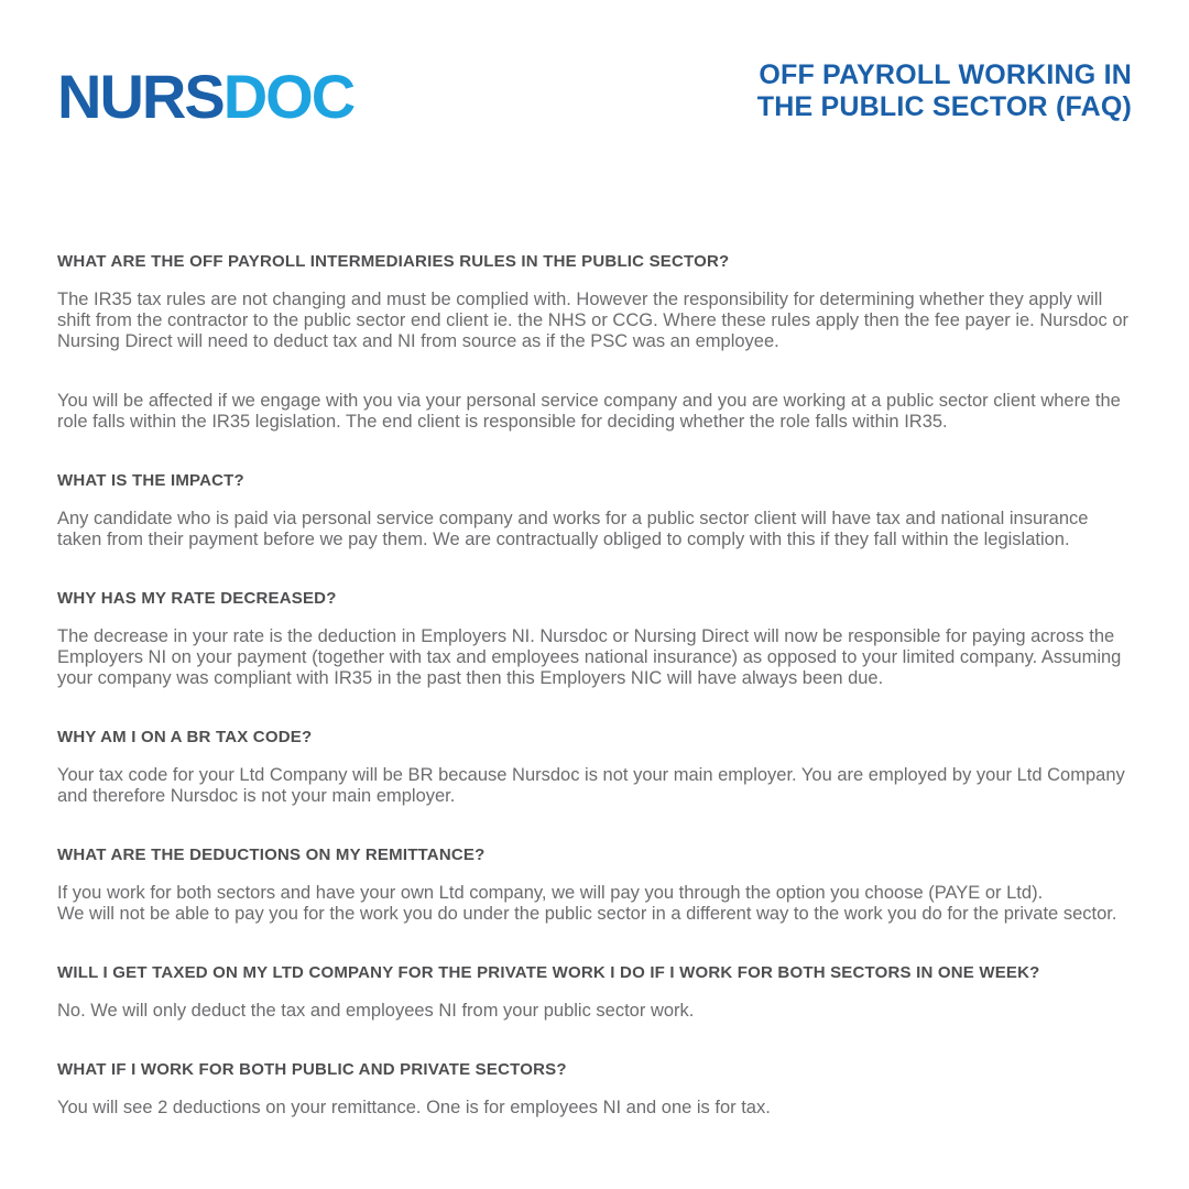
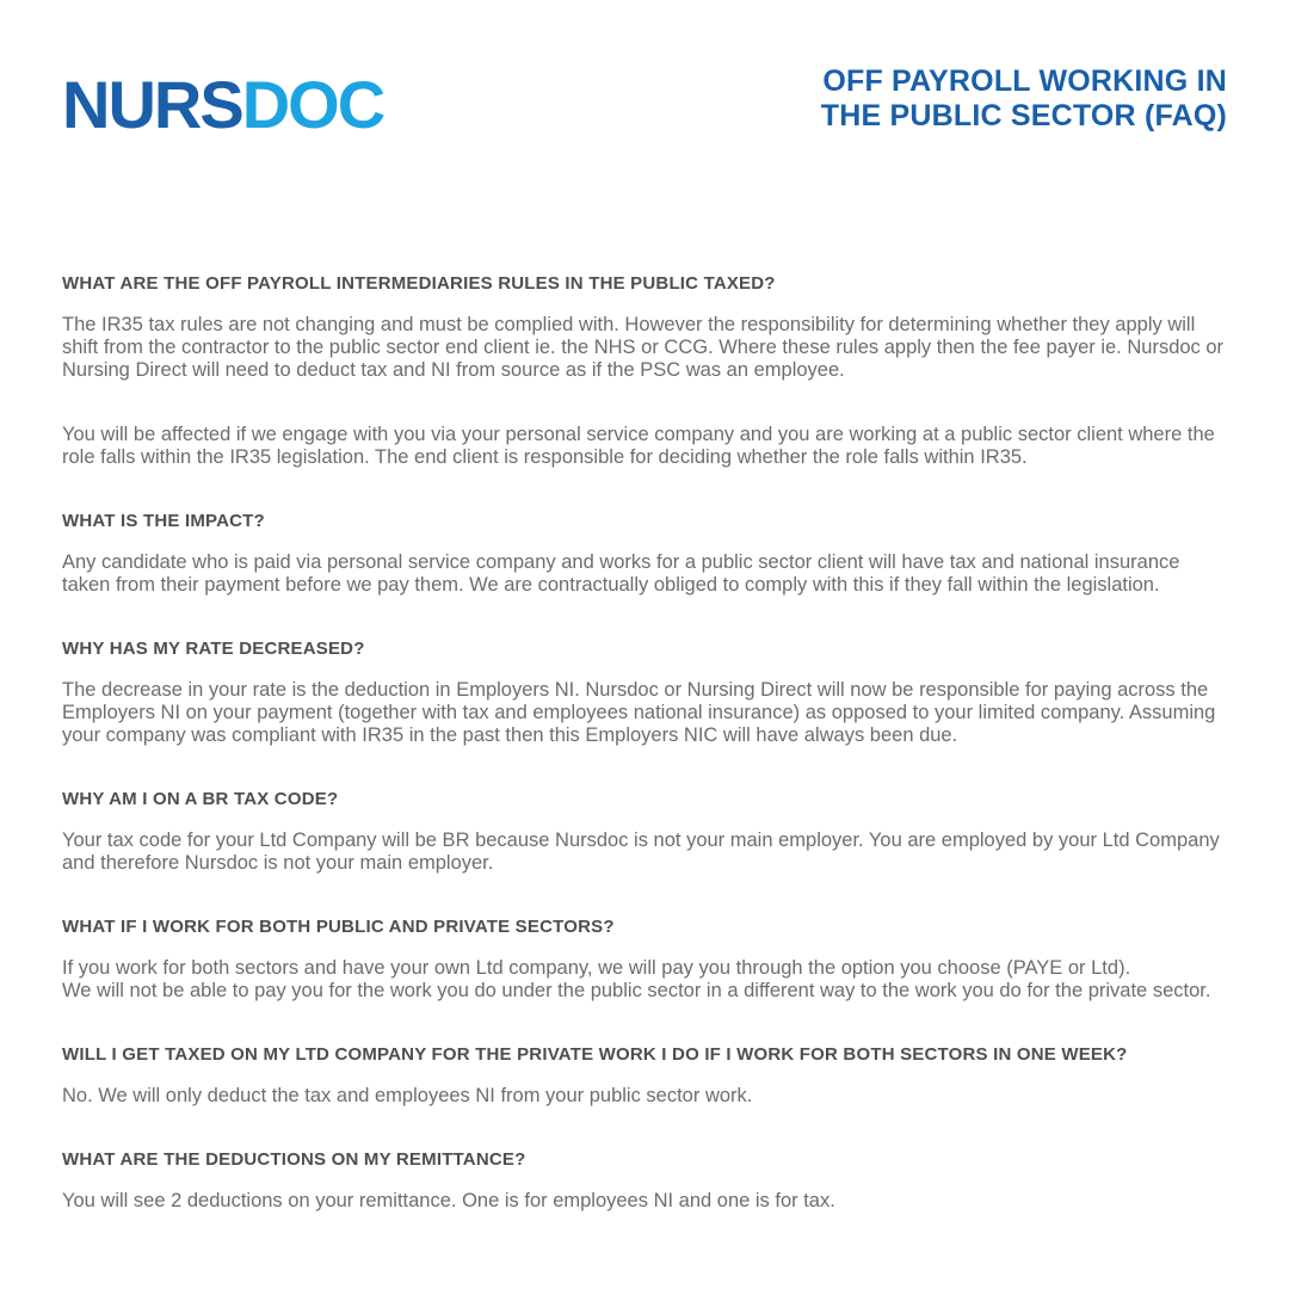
  NURSDOC
  OFF PAYROLL WORKING IN
  THE PUBLIC SECTOR (FAQ)
- WHAT ARE THE OFF PAYROLL INTERMEDIARIES RULES IN THE PUBLIC SECTOR?
+ WHAT ARE THE OFF PAYROLL INTERMEDIARIES RULES IN THE PUBLIC TAXED?
  The IR35 tax rules are not changing and must be complied with. However the responsibility for determining whether they apply will shift from the contractor to the public sector end client ie. the NHS or CCG. Where these rules apply then the fee payer ie. Nursdoc or Nursing Direct will need to deduct tax and NI from source as if the PSC was an employee.
  You will be affected if we engage with you via your personal service company and you are working at a public sector client where the role falls within the IR35 legislation. The end client is responsible for deciding whether the role falls within IR35.
  WHAT IS THE IMPACT?
  Any candidate who is paid via personal service company and works for a public sector client will have tax and national insurance taken from their payment before we pay them. We are contractually obliged to comply with this if they fall within the legislation.
  WHY HAS MY RATE DECREASED?
  The decrease in your rate is the deduction in Employers NI. Nursdoc or Nursing Direct will now be responsible for paying across the Employers NI on your payment (together with tax and employees national insurance) as opposed to your limited company. Assuming your company was compliant with IR35 in the past then this Employers NIC will have always been due.
  WHY AM I ON A BR TAX CODE?
  Your tax code for your Ltd Company will be BR because Nursdoc is not your main employer. You are employed by your Ltd Company and therefore Nursdoc is not your main employer.
- WHAT ARE THE DEDUCTIONS ON MY REMITTANCE?
+ WHAT IF I WORK FOR BOTH PUBLIC AND PRIVATE SECTORS?
  If you work for both sectors and have your own Ltd company, we will pay you through the option you choose (PAYE or Ltd).
  We will not be able to pay you for the work you do under the public sector in a different way to the work you do for the private sector.
  WILL I GET TAXED ON MY LTD COMPANY FOR THE PRIVATE WORK I DO IF I WORK FOR BOTH SECTORS IN ONE WEEK?
  No. We will only deduct the tax and employees NI from your public sector work.
- WHAT IF I WORK FOR BOTH PUBLIC AND PRIVATE SECTORS?
+ WHAT ARE THE DEDUCTIONS ON MY REMITTANCE?
  You will see 2 deductions on your remittance. One is for employees NI and one is for tax.
